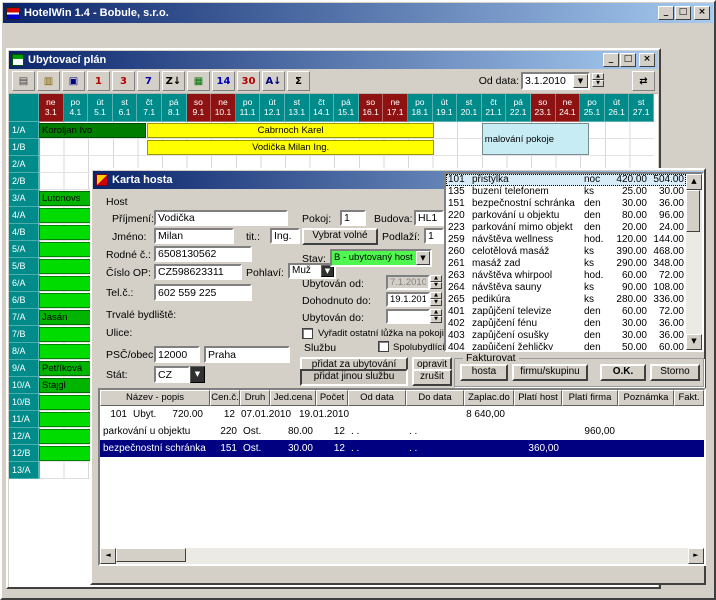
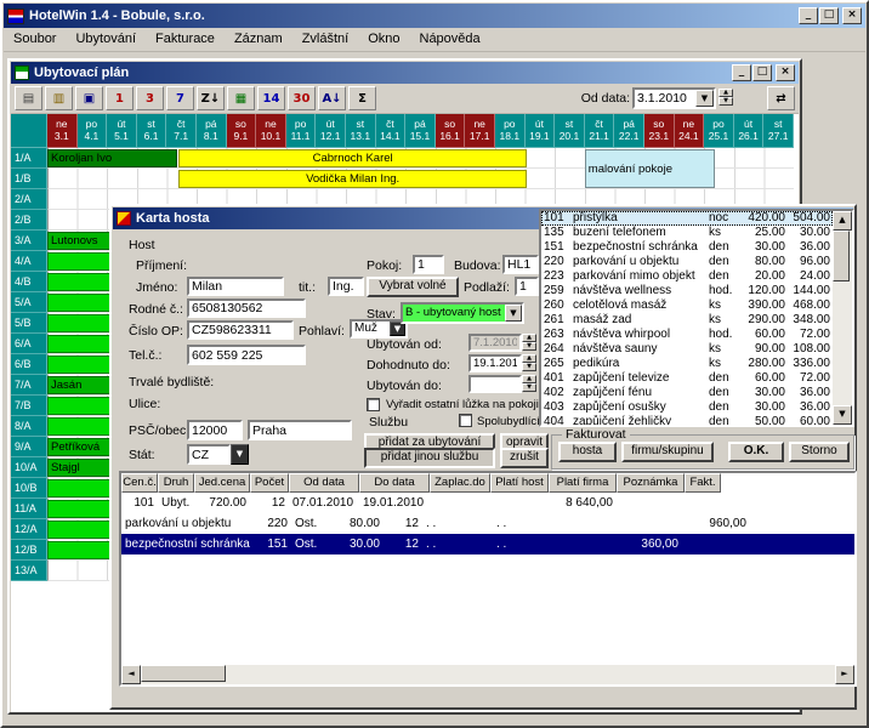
  HotelWin 1.4 - Bobule, s.r.o.
  _
  □
  ×
+ Soubor Ubytování Fakturace Záznam Zvláštní Okno Nápověda
  Ubytovací plán
  _
  □
  ×
  ▤
  ▥
  ▣
  1
  3
  7
  Z↓
  ▦
  14
  30
  A↓
  Σ
  Od data:
  3.1.2010
  ▼
  ⇄
  ne
  3.1
  po
  4.1
  út
  5.1
  st
  6.1
  čt
  7.1
  pá
  8.1
  so
  9.1
  ne
  10.1
  po
  11.1
  út
  12.1
  st
  13.1
  čt
  14.1
  pá
  15.1
  so
  16.1
  ne
  17.1
  po
  18.1
  út
  19.1
  st
  20.1
  čt
  21.1
  pá
  22.1
  so
  23.1
  ne
  24.1
  po
  25.1
  út
  26.1
  st
  27.1
  1/A
  1/B
  2/A
  2/B
  3/A
  4/A
  4/B
  5/A
  5/B
  6/A
  6/B
  7/A
  7/B
  8/A
  9/A
  10/A
  10/B
  11/A
  12/A
  12/B
  13/A
  Koroljan Ivo
  Cabrnoch Karel
  Vodička Milan Ing.
  malování pokoje
  Lutonovs
  Jasán
  Petříková
  Stajgl
  Karta hosta
  Host
  Příjmení:
- Vodička
  Jméno:
  Milan
  tit.:
  Ing.
  Rodné č.:
  6508130562
  Číslo OP:
  CZ598623311
  Pohlaví:
  Muž
  ▼
  Tel.č.:
  602 559 225
  Trvalé bydliště:
  Ulice:
  PSČ/obec
  12000
  Praha
  Stát:
  CZ
  ▼
  Pokoj:
  1
  Budova:
  HL1
  Vybrat volné
  Podlaží:
  1
  Stav:
  B - ubytovaný host
  ▼
  Ubytován od:
  7.1.2010
  Dohodnuto do:
  19.1.201
  Ubytován do:
  Vyřadit ostatní lůžka na pokoji
  Službu
  Spolubydlíc
  přidat za ubytování
  opravit
  přidat jinou službu
  zrušit
  101
  přistýlka
  noc
  420.00
  504.00
  135
  buzení telefonem
  ks
  25.00
  30.00
  151
  bezpečnostní schránka
  den
  30.00
  36.00
  220
  parkování u objektu
  den
  80.00
  96.00
  223
  parkování mimo objekt
  den
  20.00
  24.00
  259
  návštěva wellness
  hod.
  120.00
  144.00
  260
  celotělová masáž
  ks
  390.00
  468.00
  261
  masáž zad
  ks
  290.00
  348.00
  263
  návštěva whirpool
  hod.
  60.00
  72.00
  264
  návštěva sauny
  ks
  90.00
  108.00
  265
  pedikúra
  ks
  280.00
  336.00
  401
  zapůjčení televize
  den
  60.00
  72.00
  402
  zapůjčení fénu
  den
  30.00
  36.00
  403
  zapůjčení osušky
  den
  30.00
  36.00
  404
  zapůjčení žehličky
  den
  50.00
  60.00
  ▲
  ▼
  Fakturovat
  hosta
  firmu/skupinu
  O.K.
  Storno
- Název - popis
  Cen.č.
  Druh
  Jed.cena
  Počet
  Od data
  Do data
  Zaplac.do
  Platí host
  Platí firma
  Poznámka
  Fakt.
  101
  Ubyt.
  720.00
  12
  07.01.2010
  19.01.2010
  8 640,00
  parkování u objektu
  220
  Ost.
  80.00
  12
  . .
  . .
  960,00
  bezpečnostní schránka
  151
  Ost.
  30.00
  12
  . .
  . .
  360,00
  ◄
  ►
